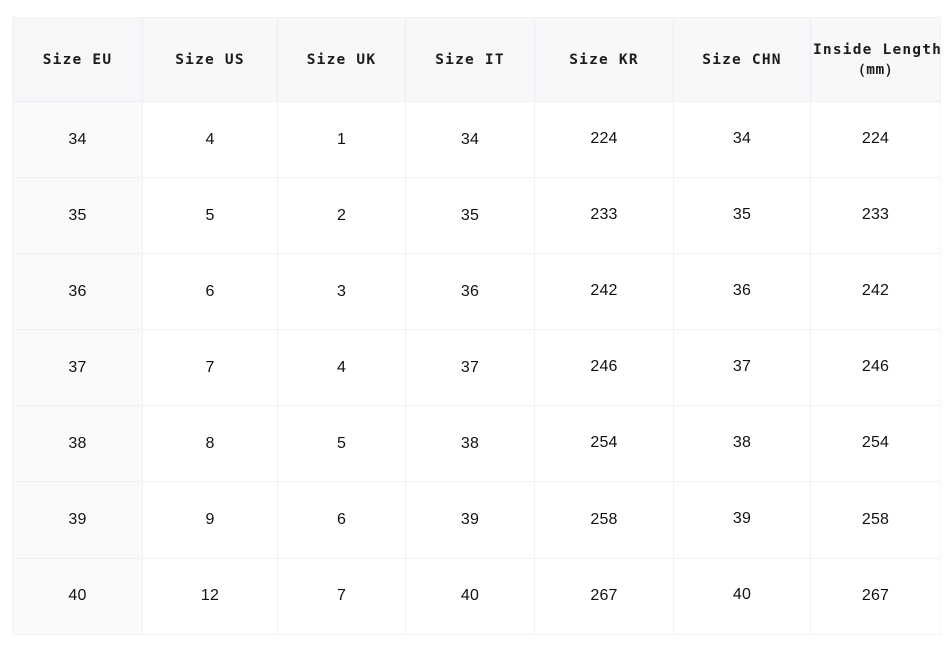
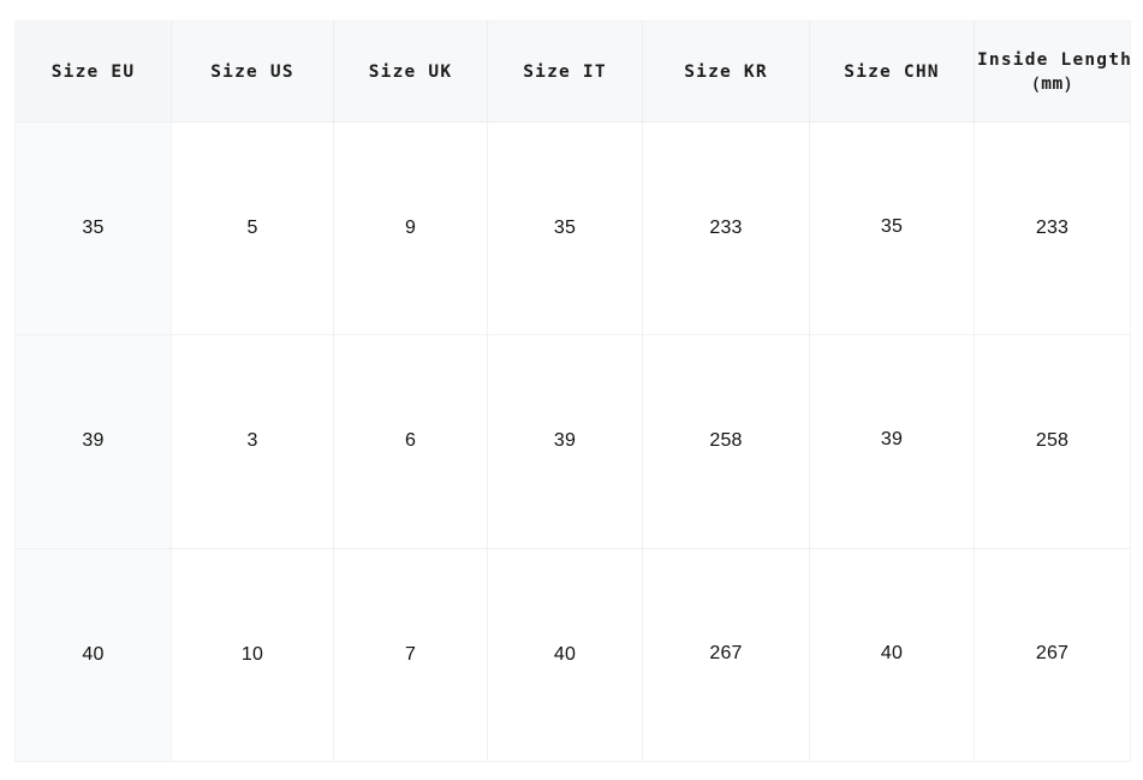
  Size EU	Size US	Size UK	Size IT	Size KR	Size CHN	Inside Length （mm）
- 34	4	1	34	224	34	224
- 35	5	2	35	233	35	233
+ 35	5	9	35	233	35	233
- 36	6	3	36	242	36	242
- 37	7	4	37	246	37	246
- 38	8	5	38	254	38	254
- 39	9	6	39	258	39	258
+ 39	3	6	39	258	39	258
- 40	12	7	40	267	40	267
+ 40	10	7	40	267	40	267
